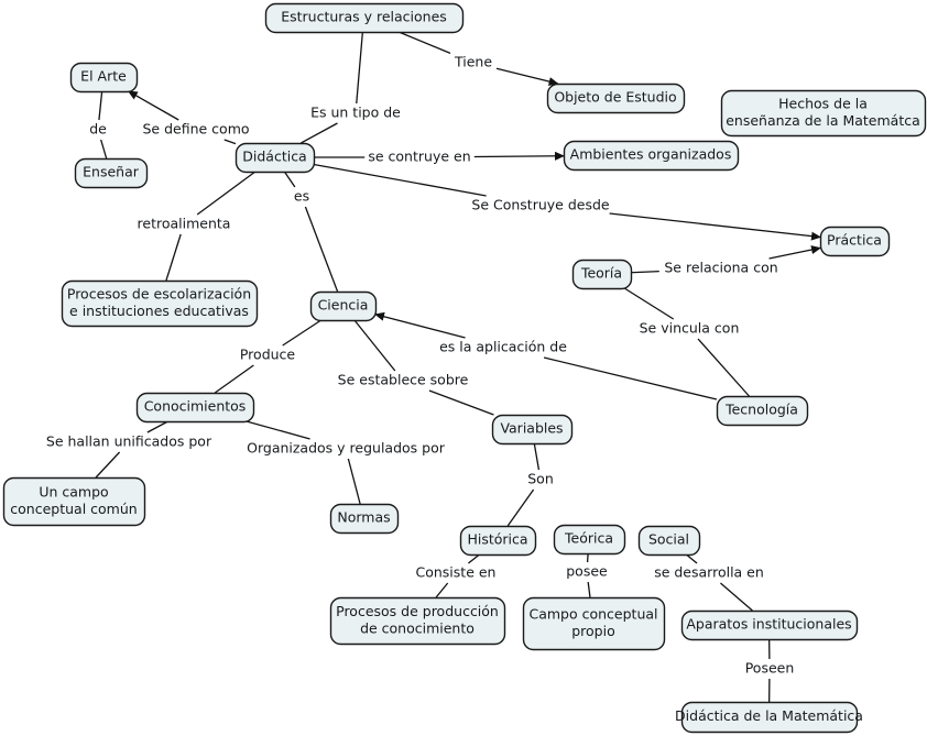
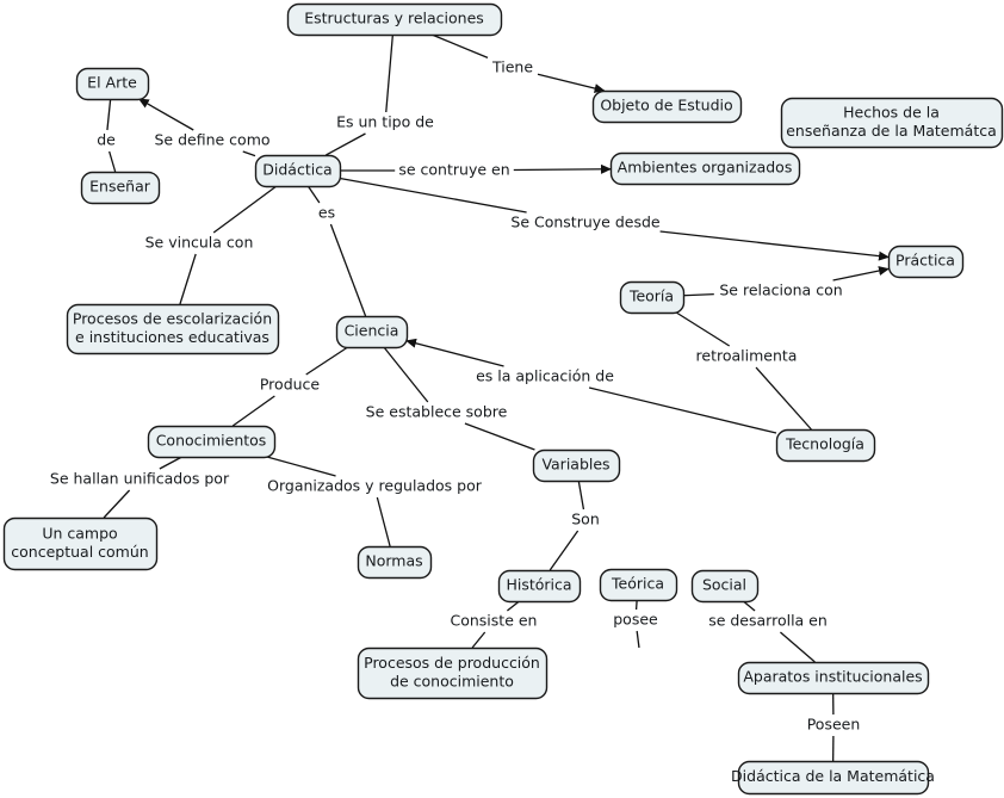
  Tiene
  Es un tipo de
  Se define como
  de
  se contruye en
  Se Construye desde
- retroalimenta
+ Se vincula con
  es
  Se relaciona con
- Se vincula con
+ retroalimenta
  es la aplicación de
  Produce
  Se establece sobre
  Se hallan unificados por
  Organizados y regulados por
  Son
  Consiste en
  posee
  se desarrolla en
  Poseen
  Estructuras y relaciones
  El Arte
  Enseñar
  Didáctica
  Objeto de Estudio
  Hechos de la
  enseñanza de la Matemátca
  Ambientes organizados
  Procesos de escolarización
  e instituciones educativas
  Ciencia
  Teoría
  Práctica
  Tecnología
  Conocimientos
  Un campo
  conceptual común
  Normas
  Variables
  Histórica
  Teórica
  Social
  Procesos de producción
  de conocimiento
- Campo conceptual
- propio
  Aparatos institucionales
  Didáctica de la Matemática
